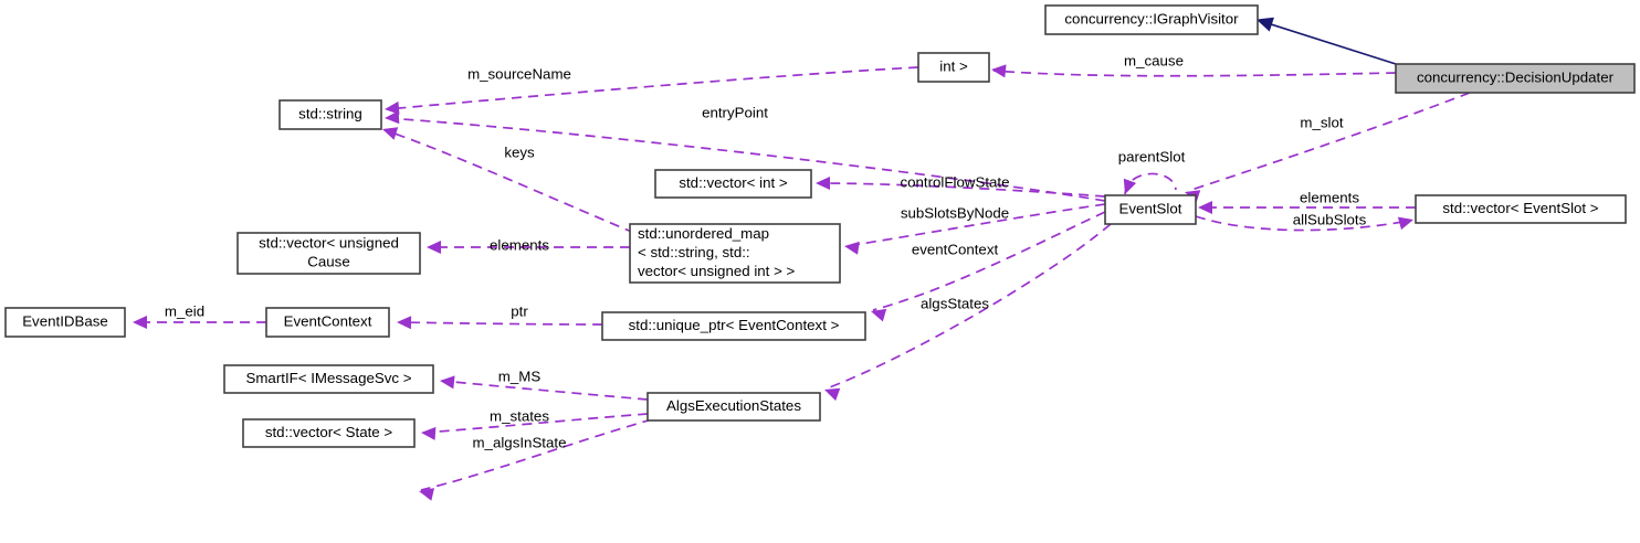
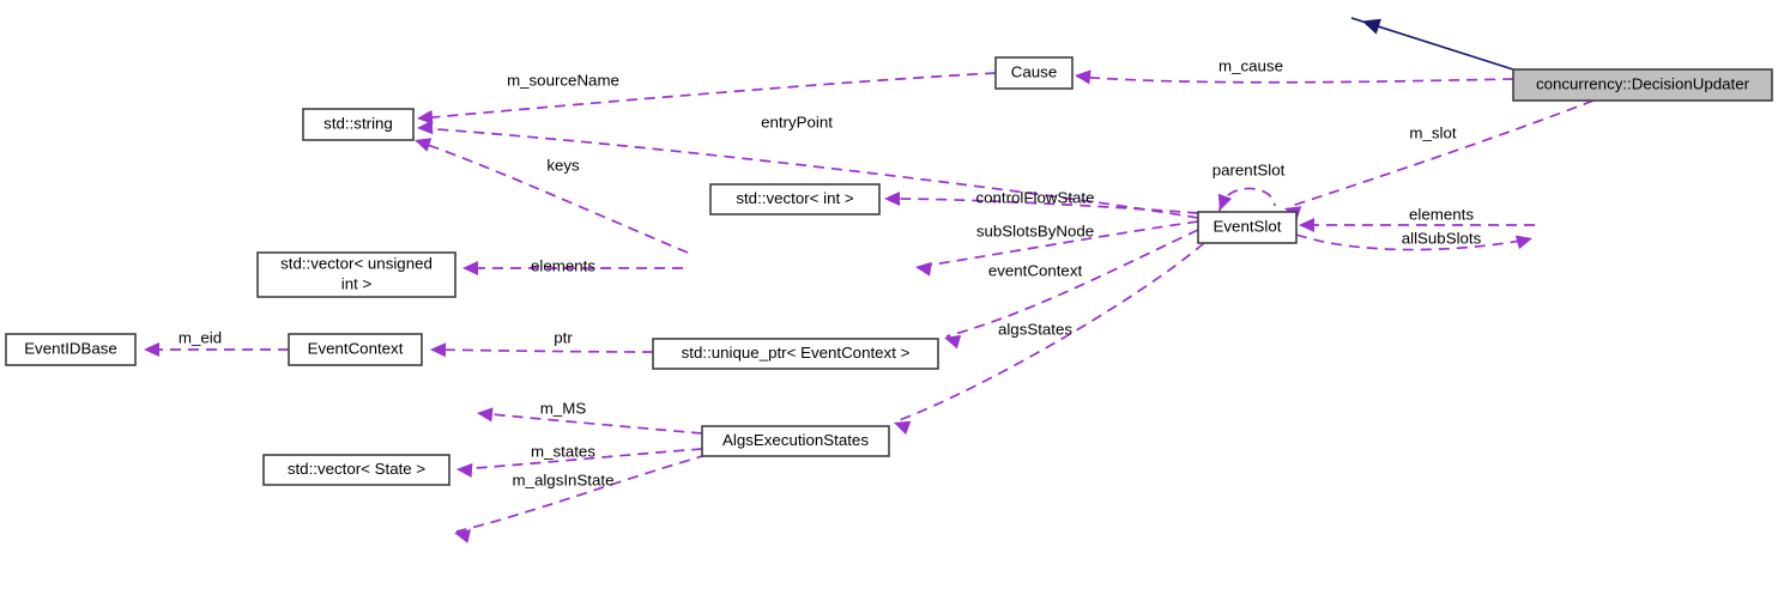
- concurrency::IGraphVisitor
  concurrency::DecisionUpdater
- int >
+ Cause
  std::string
  std::vector< int >
  EventSlot
- std::vector< EventSlot >
  std::vector< unsigned
- Cause
+ int >
- std::unordered_map
- < std::string, std::
- vector< unsigned int > >
  EventIDBase
  EventContext
  std::unique_ptr< EventContext >
- SmartIF< IMessageSvc >
  AlgsExecutionStates
  std::vector< State >
  m_cause
  m_sourceName
  entryPoint
  keys
  controlFlowState
  subSlotsByNode
  eventContext
  algsStates
  parentSlot
  m_slot
  elements
  allSubSlots
  elements
  m_eid
  ptr
  m_MS
  m_states
  m_algsInState
